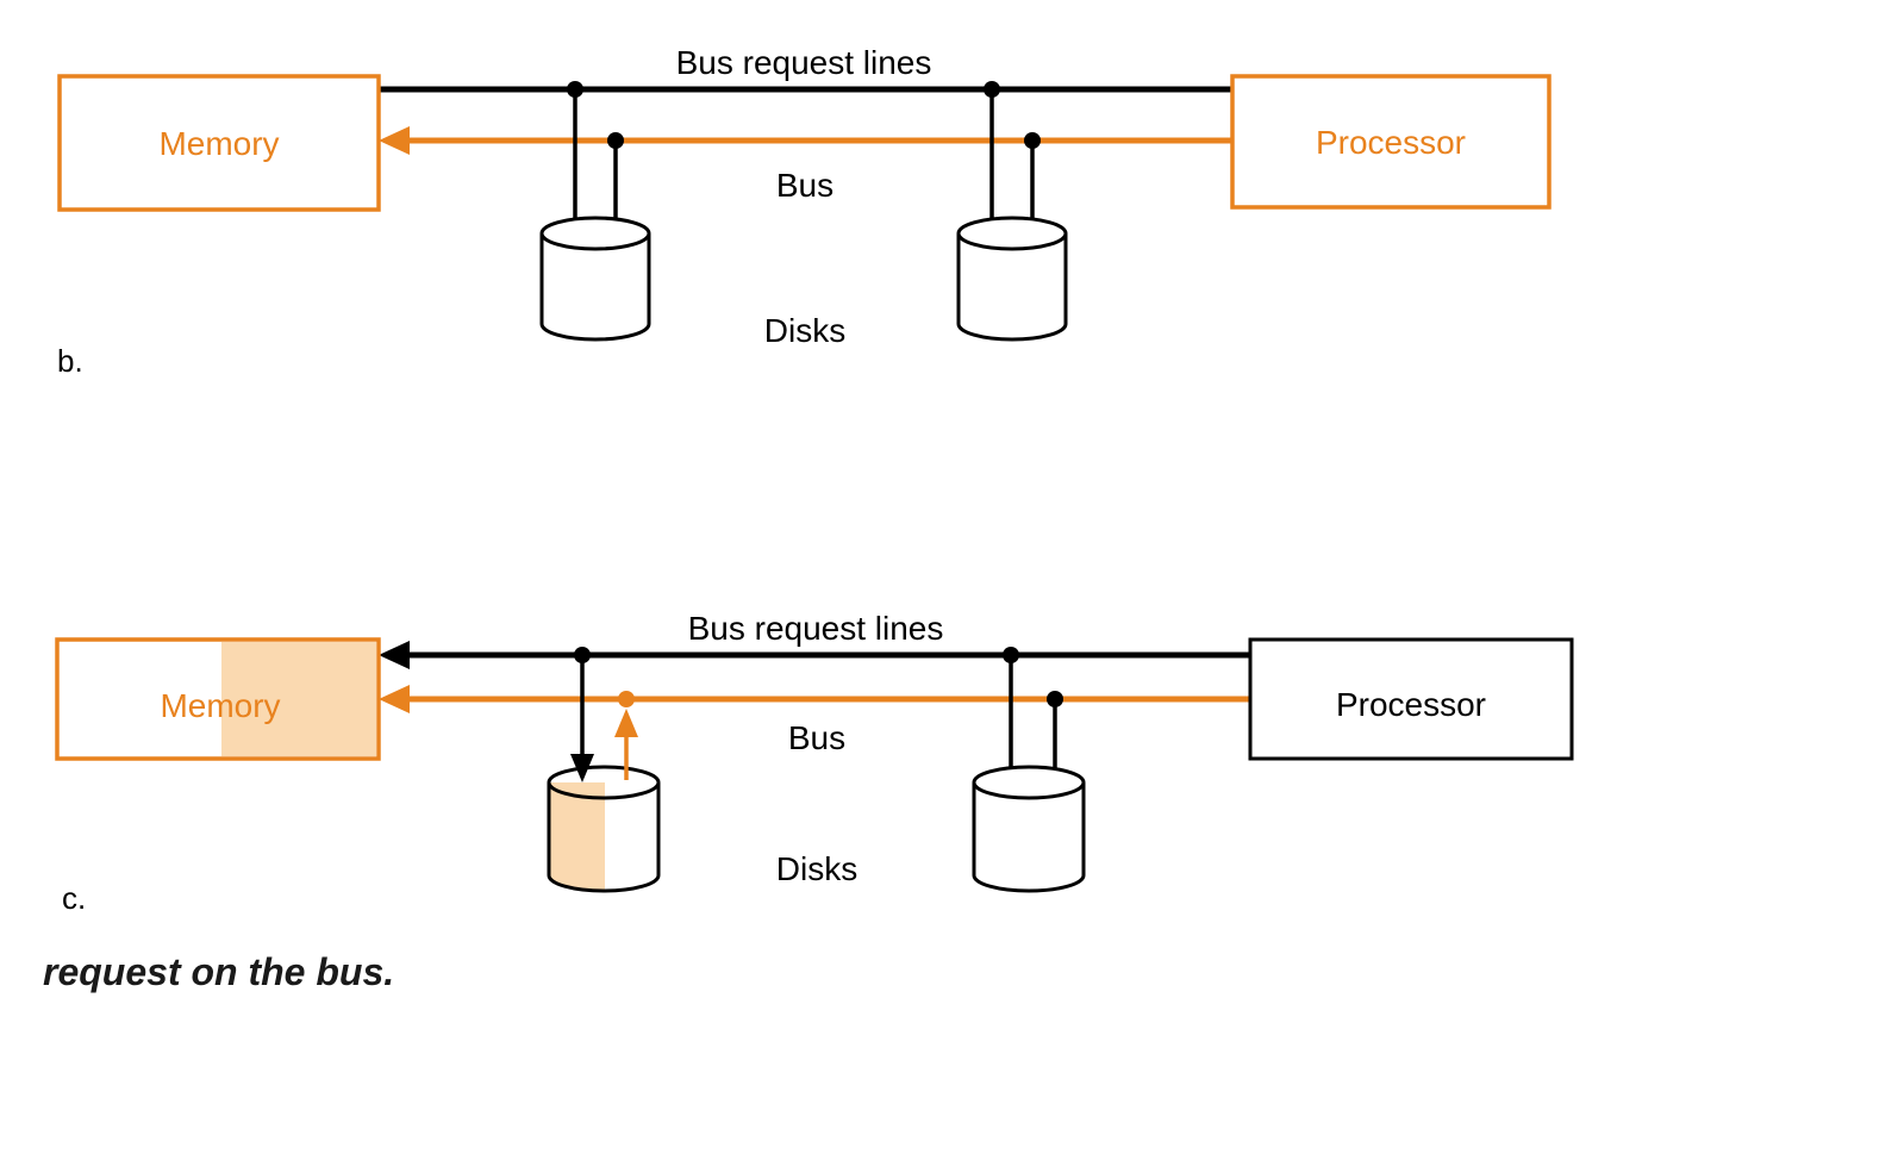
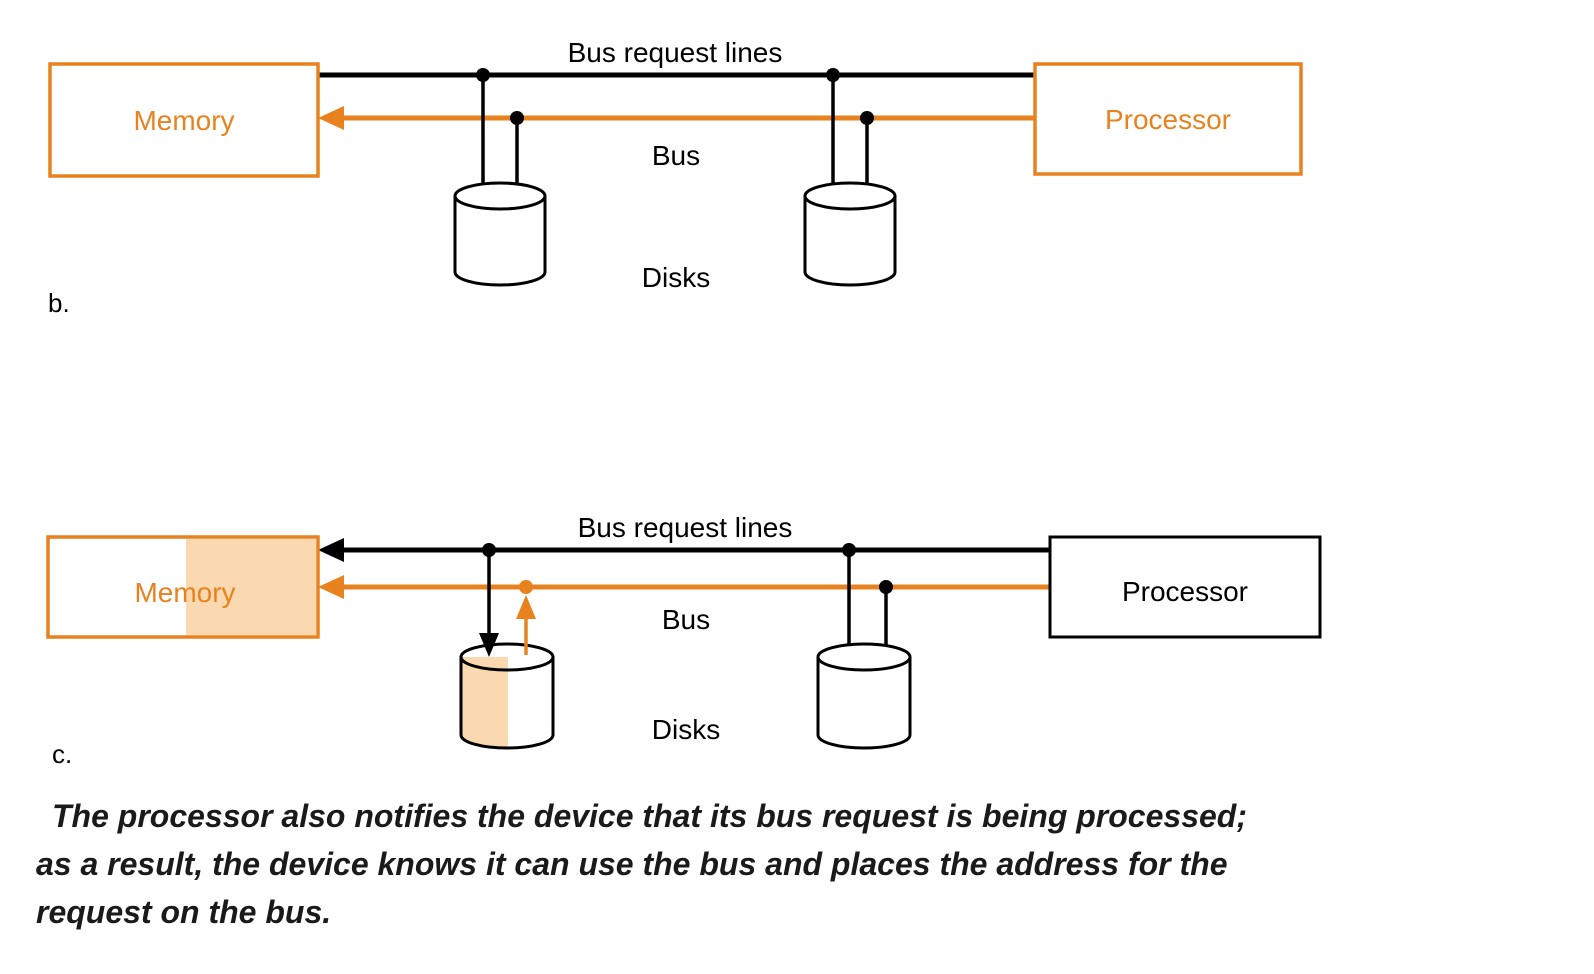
  Bus request lines
  Memory
  Processor
  Bus
  Disks
  b.
  Bus request lines
  Memory
  Processor
  Bus
  Disks
  c.
+ The processor also notifies the device that its bus request is being processed;
+ as a result, the device knows it can use the bus and places the address for the
  request on the bus.
